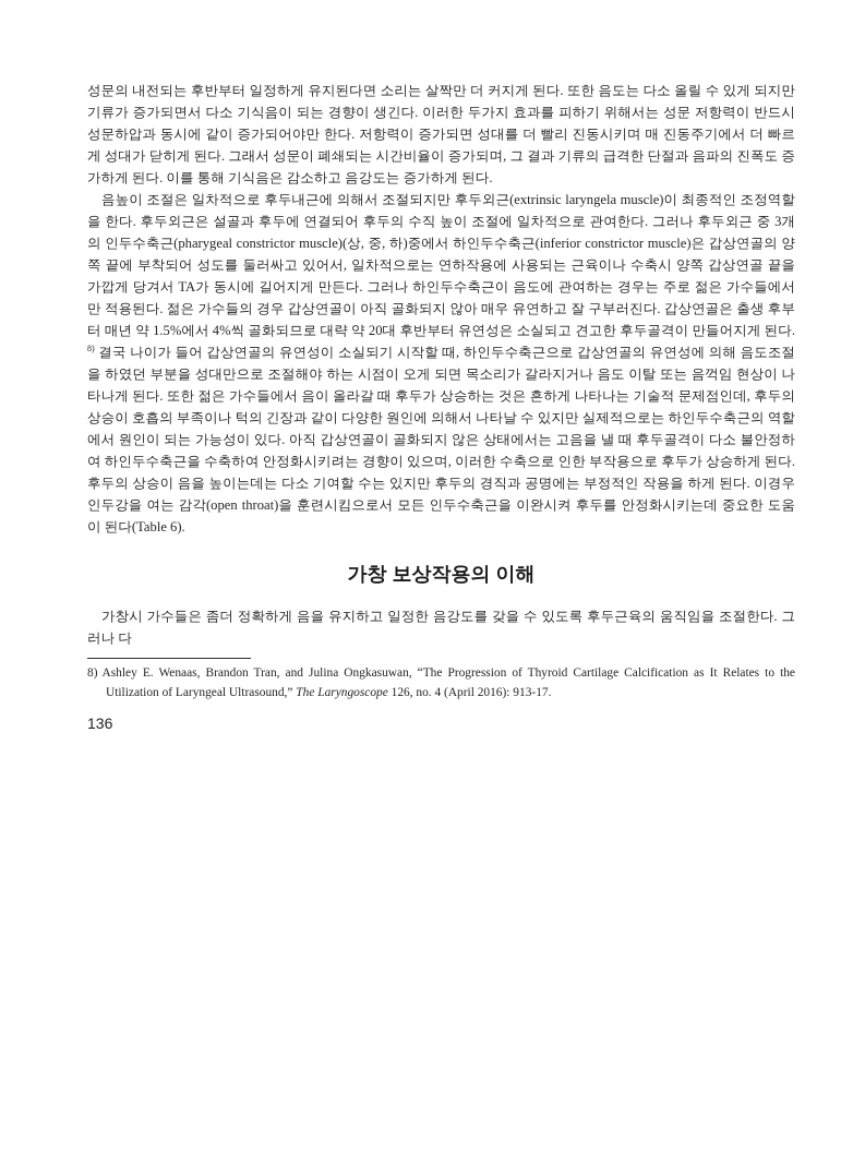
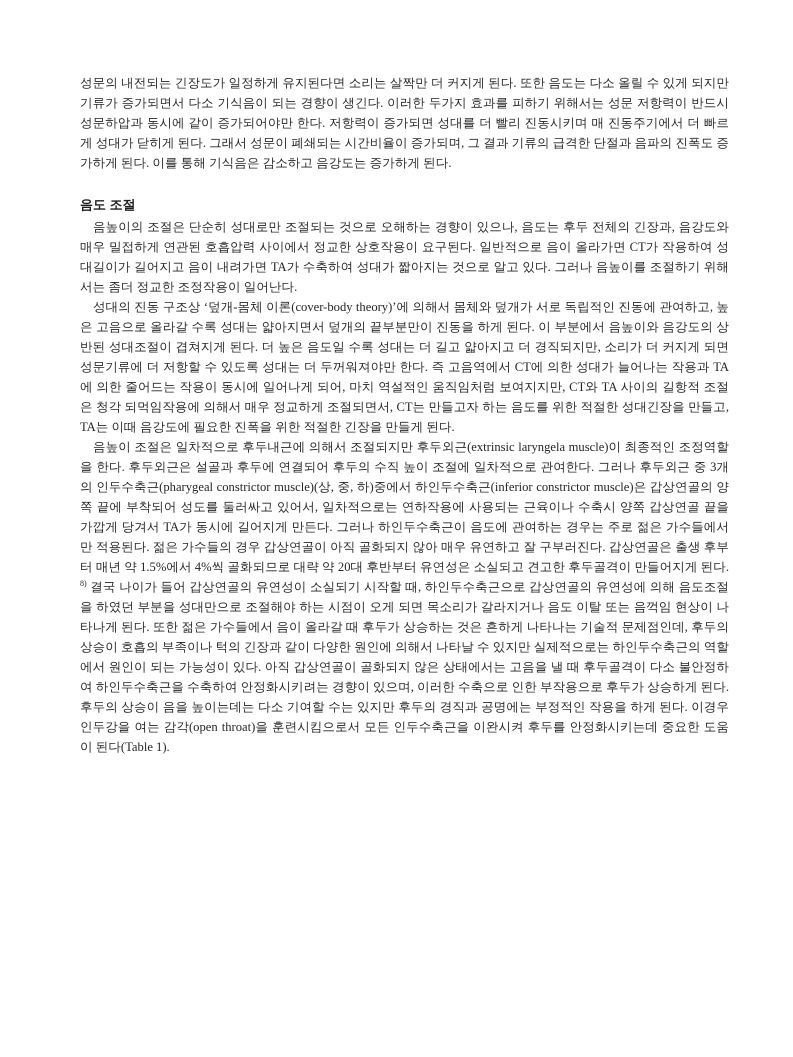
- 성문의 내전되는 후반부터 일정하게 유지된다면 소리는 살짝만 더 커지게 된다. 또한 음도는 다소 올릴 수 있게 되지만 기류가 증가되면서 다소 기식음이 되는 경향이 생긴다. 이러한 두가지 효과를 피하기 위해서는 성문 저항력이 반드시 성문하압과 동시에 같이 증가되어야만 한다. 저항력이 증가되면 성대를 더 빨리 진동시키며 매 진동주기에서 더 빠르게 성대가 닫히게 된다. 그래서 성문이 폐쇄되는 시간비율이 증가되며, 그 결과 기류의 급격한 단절과 음파의 진폭도 증가하게 된다. 이를 통해 기식음은 감소하고 음강도는 증가하게 된다.
+ 성문의 내전되는 긴장도가 일정하게 유지된다면 소리는 살짝만 더 커지게 된다. 또한 음도는 다소 올릴 수 있게 되지만 기류가 증가되면서 다소 기식음이 되는 경향이 생긴다. 이러한 두가지 효과를 피하기 위해서는 성문 저항력이 반드시 성문하압과 동시에 같이 증가되어야만 한다. 저항력이 증가되면 성대를 더 빨리 진동시키며 매 진동주기에서 더 빠르게 성대가 닫히게 된다. 그래서 성문이 폐쇄되는 시간비율이 증가되며, 그 결과 기류의 급격한 단절과 음파의 진폭도 증가하게 된다. 이를 통해 기식음은 감소하고 음강도는 증가하게 된다.
+ 음도 조절
+ 음높이의 조절은 단순히 성대로만 조절되는 것으로 오해하는 경향이 있으나, 음도는 후두 전체의 긴장과, 음강도와 매우 밀접하게 연관된 호흡압력 사이에서 정교한 상호작용이 요구된다. 일반적으로 음이 올라가면 CT가 작용하여 성대길이가 길어지고 음이 내려가면 TA가 수축하여 성대가 짧아지는 것으로 알고 있다. 그러나 음높이를 조절하기 위해서는 좀더 정교한 조정작용이 일어난다.
+ 성대의 진동 구조상 ‘덮개-몸체 이론(cover-body theory)’에 의해서 몸체와 덮개가 서로 독립적인 진동에 관여하고, 높은 고음으로 올라갈 수록 성대는 얇아지면서 덮개의 끝부분만이 진동을 하게 된다. 이 부분에서 음높이와 음강도의 상반된 성대조절이 겹쳐지게 된다. 더 높은 음도일 수록 성대는 더 길고 얇아지고 더 경직되지만, 소리가 더 커지게 되면 성문기류에 더 저항할 수 있도록 성대는 더 두꺼워져야만 한다. 즉 고음역에서 CT에 의한 성대가 늘어나는 작용과 TA에 의한 줄어드는 작용이 동시에 일어나게 되어, 마치 역설적인 움직임처럼 보여지지만, CT와 TA 사이의 길항적 조절은 청각 되먹임작용에 의해서 매우 정교하게 조절되면서, CT는 만들고자 하는 음도를 위한 적절한 성대긴장을 만들고, TA는 이때 음강도에 필요한 진폭을 위한 적절한 긴장을 만들게 된다.
- 음높이 조절은 일차적으로 후두내근에 의해서 조절되지만 후두외근(extrinsic laryngela muscle)이 최종적인 조정역할을 한다. 후두외근은 설골과 후두에 연결되어 후두의 수직 높이 조절에 일차적으로 관여한다. 그러나 후두외근 중 3개의 인두수축근(pharygeal constrictor muscle)(상, 중, 하)중에서 하인두수축근(inferior constrictor muscle)은 갑상연골의 양쪽 끝에 부착되어 성도를 둘러싸고 있어서, 일차적으로는 연하작용에 사용되는 근육이나 수축시 양쪽 갑상연골 끝을 가깝게 당겨서 TA가 동시에 길어지게 만든다. 그러나 하인두수축근이 음도에 관여하는 경우는 주로 젊은 가수들에서만 적용된다. 젊은 가수들의 경우 갑상연골이 아직 골화되지 않아 매우 유연하고 잘 구부러진다. 갑상연골은 출생 후부터 매년 약 1.5%에서 4%씩 골화되므로 대략 약 20대 후반부터 유연성은 소실되고 견고한 후두골격이 만들어지게 된다.8) 결국 나이가 들어 갑상연골의 유연성이 소실되기 시작할 때, 하인두수축근으로 갑상연골의 유연성에 의해 음도조절을 하였던 부분을 성대만으로 조절해야 하는 시점이 오게 되면 목소리가 갈라지거나 음도 이탈 또는 음꺽임 현상이 나타나게 된다. 또한 젊은 가수들에서 음이 올라갈 때 후두가 상승하는 것은 흔하게 나타나는 기술적 문제점인데, 후두의 상승이 호흡의 부족이나 턱의 긴장과 같이 다양한 원인에 의해서 나타날 수 있지만 실제적으로는 하인두수축근의 역할에서 원인이 되는 가능성이 있다. 아직 갑상연골이 골화되지 않은 상태에서는 고음을 낼 때 후두골격이 다소 불안정하여 하인두수축근을 수축하여 안정화시키려는 경향이 있으며, 이러한 수축으로 인한 부작용으로 후두가 상승하게 된다. 후두의 상승이 음을 높이는데는 다소 기여할 수는 있지만 후두의 경직과 공명에는 부정적인 작용을 하게 된다. 이경우 인두강을 여는 감각(open throat)을 훈련시킴으로서 모든 인두수축근을 이완시켜 후두를 안정화시키는데 중요한 도움이 된다(Table 6).
+ 음높이 조절은 일차적으로 후두내근에 의해서 조절되지만 후두외근(extrinsic laryngela muscle)이 최종적인 조정역할을 한다. 후두외근은 설골과 후두에 연결되어 후두의 수직 높이 조절에 일차적으로 관여한다. 그러나 후두외근 중 3개의 인두수축근(pharygeal constrictor muscle)(상, 중, 하)중에서 하인두수축근(inferior constrictor muscle)은 갑상연골의 양쪽 끝에 부착되어 성도를 둘러싸고 있어서, 일차적으로는 연하작용에 사용되는 근육이나 수축시 양쪽 갑상연골 끝을 가깝게 당겨서 TA가 동시에 길어지게 만든다. 그러나 하인두수축근이 음도에 관여하는 경우는 주로 젊은 가수들에서만 적용된다. 젊은 가수들의 경우 갑상연골이 아직 골화되지 않아 매우 유연하고 잘 구부러진다. 갑상연골은 출생 후부터 매년 약 1.5%에서 4%씩 골화되므로 대략 약 20대 후반부터 유연성은 소실되고 견고한 후두골격이 만들어지게 된다.8) 결국 나이가 들어 갑상연골의 유연성이 소실되기 시작할 때, 하인두수축근으로 갑상연골의 유연성에 의해 음도조절을 하였던 부분을 성대만으로 조절해야 하는 시점이 오게 되면 목소리가 갈라지거나 음도 이탈 또는 음꺽임 현상이 나타나게 된다. 또한 젊은 가수들에서 음이 올라갈 때 후두가 상승하는 것은 흔하게 나타나는 기술적 문제점인데, 후두의 상승이 호흡의 부족이나 턱의 긴장과 같이 다양한 원인에 의해서 나타날 수 있지만 실제적으로는 하인두수축근의 역할에서 원인이 되는 가능성이 있다. 아직 갑상연골이 골화되지 않은 상태에서는 고음을 낼 때 후두골격이 다소 불안정하여 하인두수축근을 수축하여 안정화시키려는 경향이 있으며, 이러한 수축으로 인한 부작용으로 후두가 상승하게 된다. 후두의 상승이 음을 높이는데는 다소 기여할 수는 있지만 후두의 경직과 공명에는 부정적인 작용을 하게 된다. 이경우 인두강을 여는 감각(open throat)을 훈련시킴으로서 모든 인두수축근을 이완시켜 후두를 안정화시키는데 중요한 도움이 된다(Table 1).
- 가창 보상작용의 이해
- 가창시 가수들은 좀더 정확하게 음을 유지하고 일정한 음강도를 갖을 수 있도록 후두근육의 움직임을 조절한다. 그러나 다
- 8) Ashley E. Wenaas, Brandon Tran, and Julina Ongkasuwan, “The Progression of Thyroid Cartilage Calcification as It Relates to the Utilization of Laryngeal Ultrasound,” The Laryngoscope 126, no. 4 (April 2016): 913-17.
- 136
